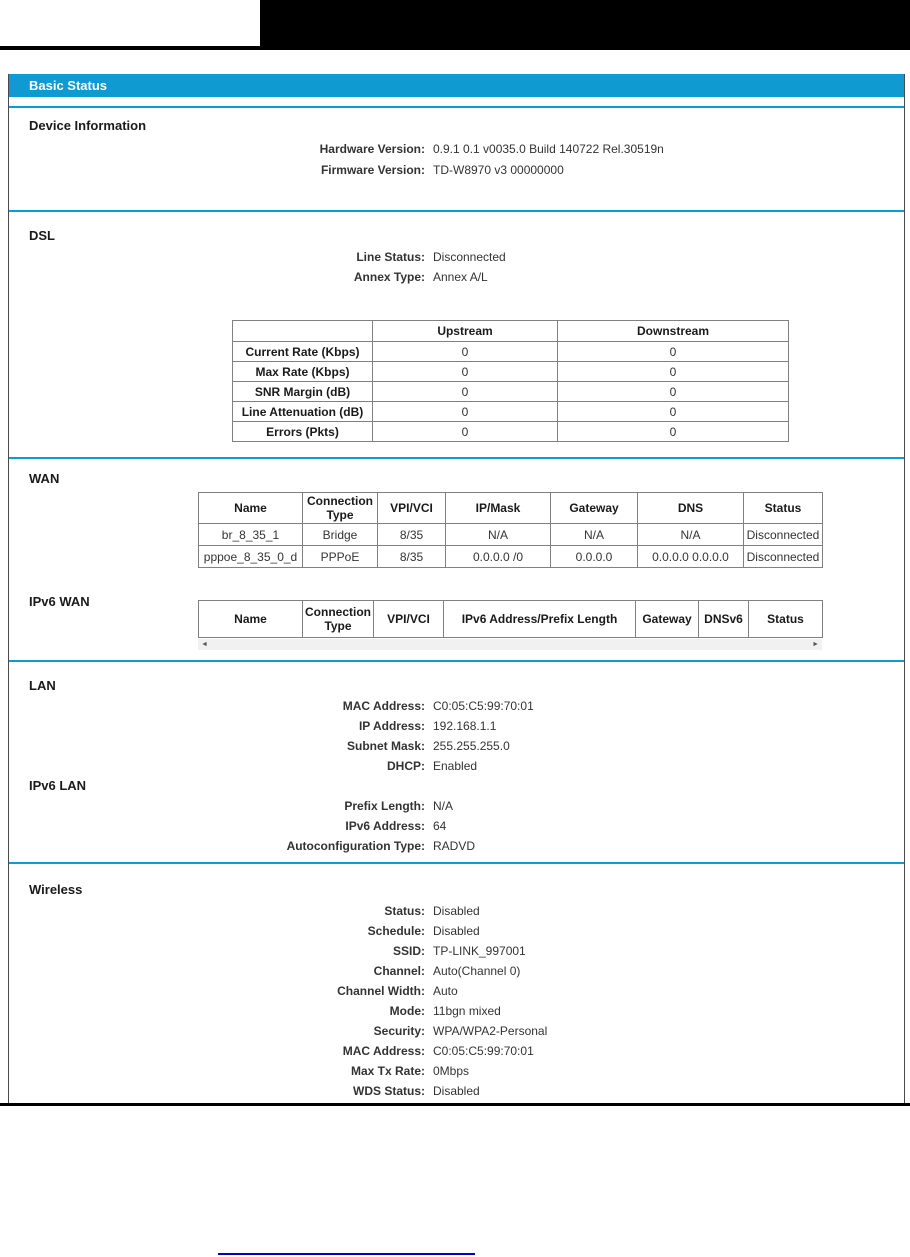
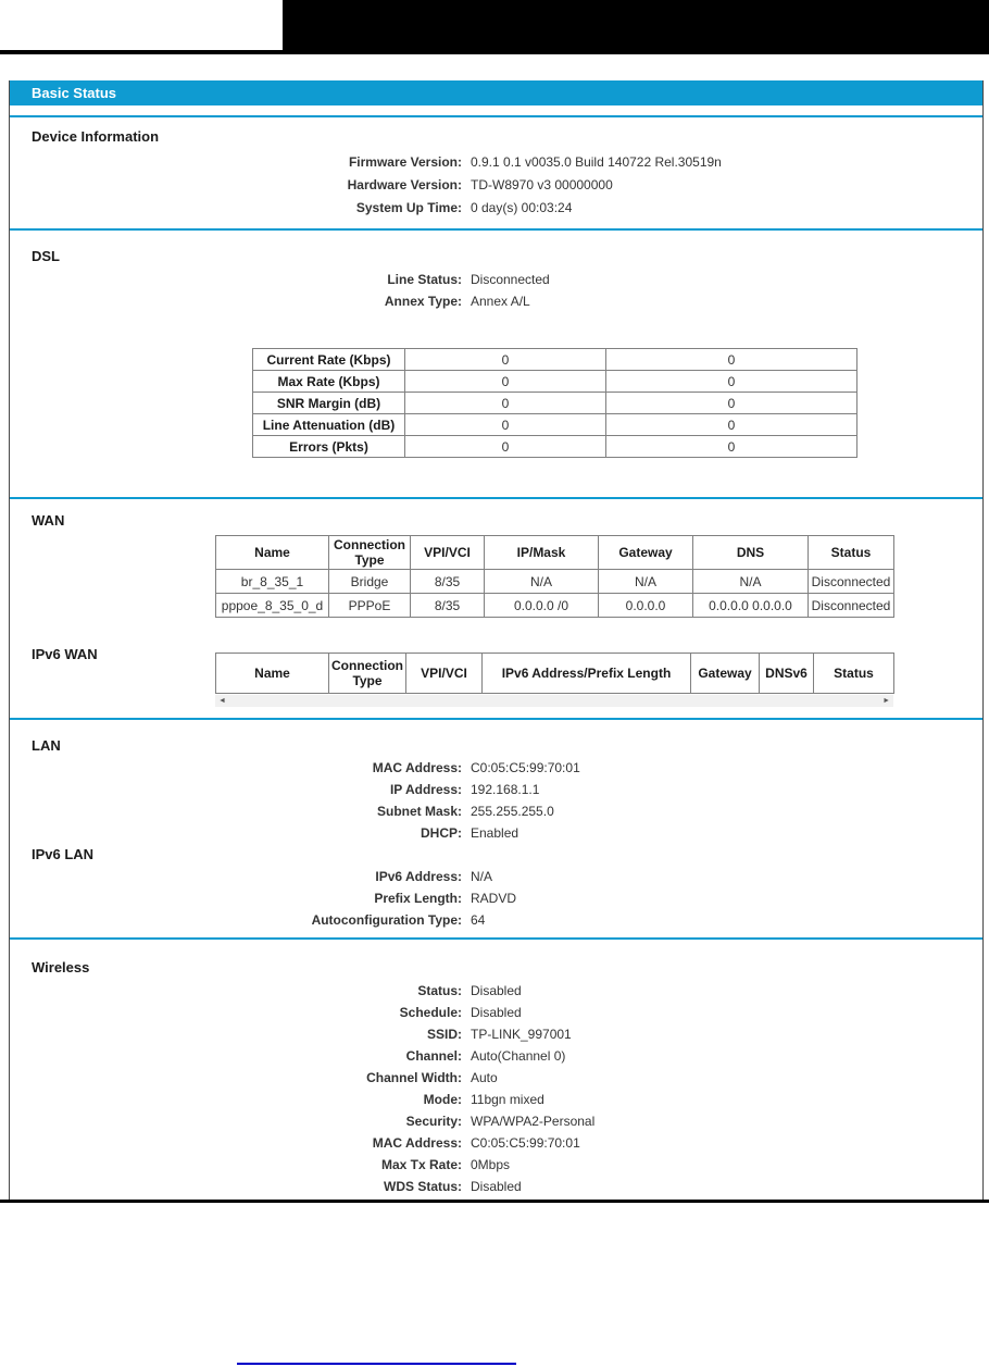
  Basic Status
  Device Information
- Hardware Version:
+ Firmware Version:
  0.9.1 0.1 v0035.0 Build 140722 Rel.30519n
- Firmware Version:
+ Hardware Version:
  TD-W8970 v3 00000000
+ System Up Time:
+ 0 day(s) 00:03:24
  DSL
  Line Status:
  Disconnected
  Annex Type:
  Annex A/L
- 	Upstream	Downstream
  Current Rate (Kbps)	0	0
  Max Rate (Kbps)	0	0
  SNR Margin (dB)	0	0
  Line Attenuation (dB)	0	0
  Errors (Pkts)	0	0
  WAN
  Name	Connection Type	VPI/VCI	IP/Mask	Gateway	DNS	Status
  br_8_35_1	Bridge	8/35	N/A	N/A	N/A	Disconnected
  pppoe_8_35_0_d	PPPoE	8/35	0.0.0.0 /0	0.0.0.0	0.0.0.0 0.0.0.0	Disconnected
  IPv6 WAN
  Name	Connection Type	VPI/VCI	IPv6 Address/Prefix Length	Gateway	DNSv6	Status
  LAN
  MAC Address:
  C0:05:C5:99:70:01
  IP Address:
  192.168.1.1
  Subnet Mask:
  255.255.255.0
  DHCP:
  Enabled
  IPv6 LAN
- Prefix Length:
+ IPv6 Address:
  N/A
- IPv6 Address:
+ Prefix Length:
- 64
+ RADVD
  Autoconfiguration Type:
- RADVD
+ 64
  Wireless
  Status:
  Disabled
  Schedule:
  Disabled
  SSID:
  TP-LINK_997001
  Channel:
  Auto(Channel 0)
  Channel Width:
  Auto
  Mode:
  11bgn mixed
  Security:
  WPA/WPA2-Personal
  MAC Address:
  C0:05:C5:99:70:01
  Max Tx Rate:
  0Mbps
  WDS Status:
  Disabled
